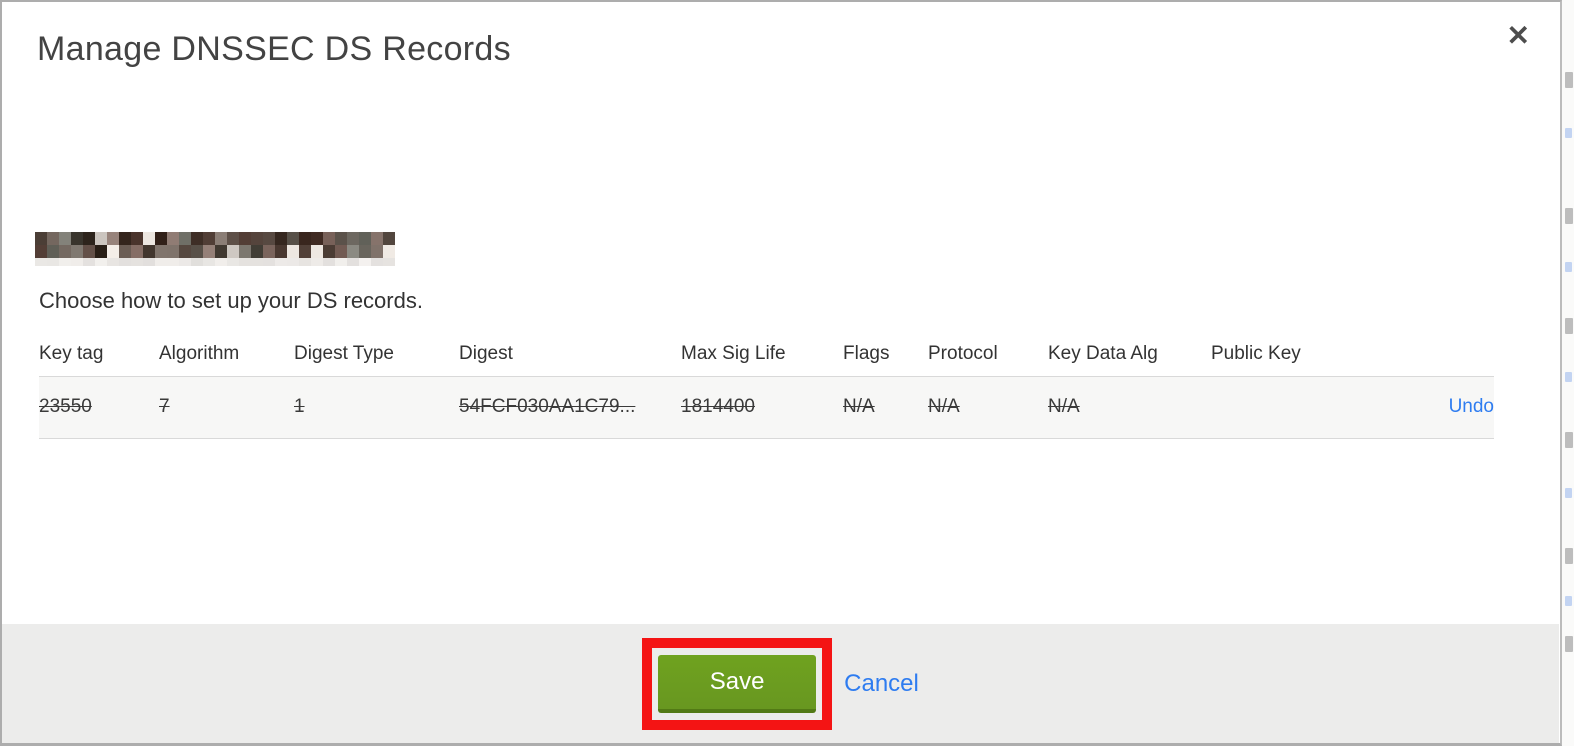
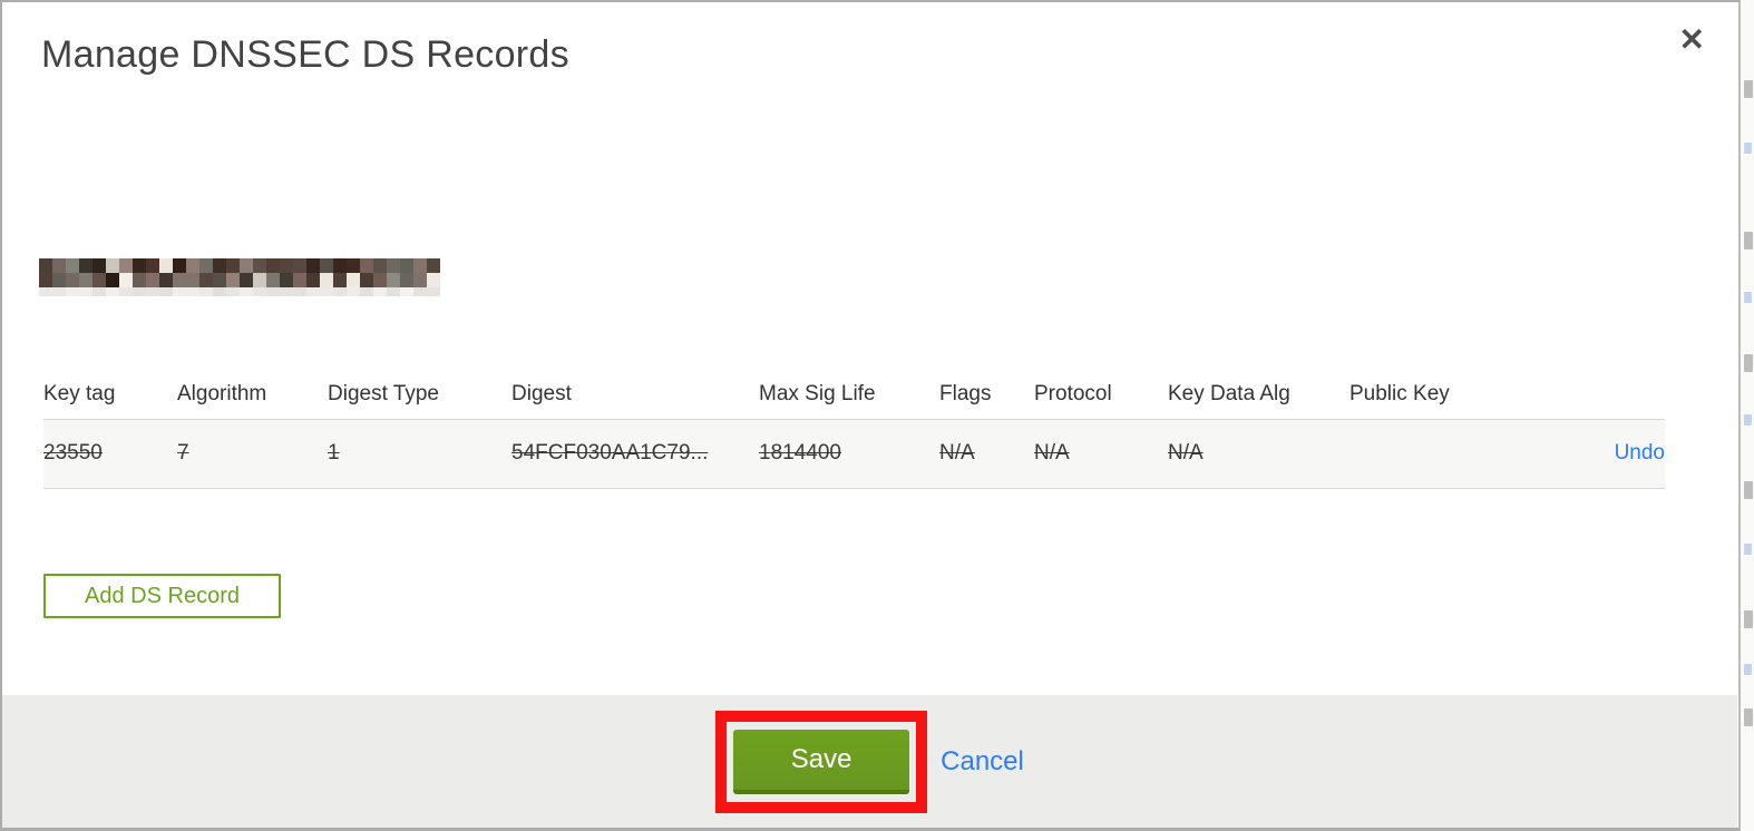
  Manage DNSSEC DS Records
  ✕
- Choose how to set up your DS records.
  Key tag	Algorithm	Digest Type	Digest	Max Sig Life	Flags	Protocol	Key Data Alg	Public Key
  23550	7	1	54FCF030AA1C79...	1814400	N/A	N/A	N/A		Undo
+ Add DS Record
  Save
  Cancel
